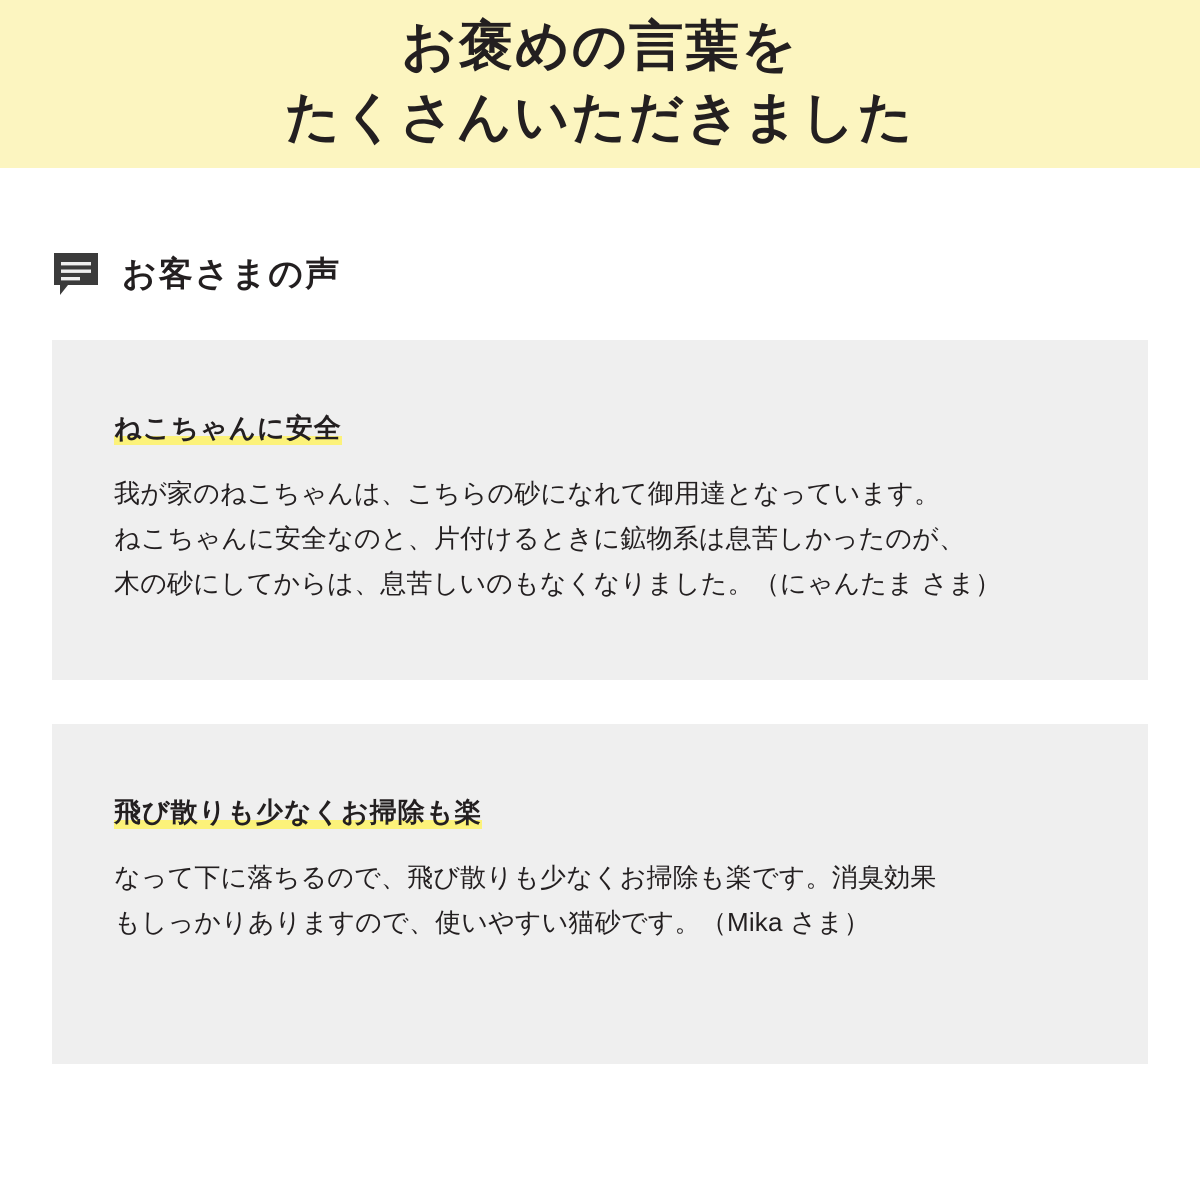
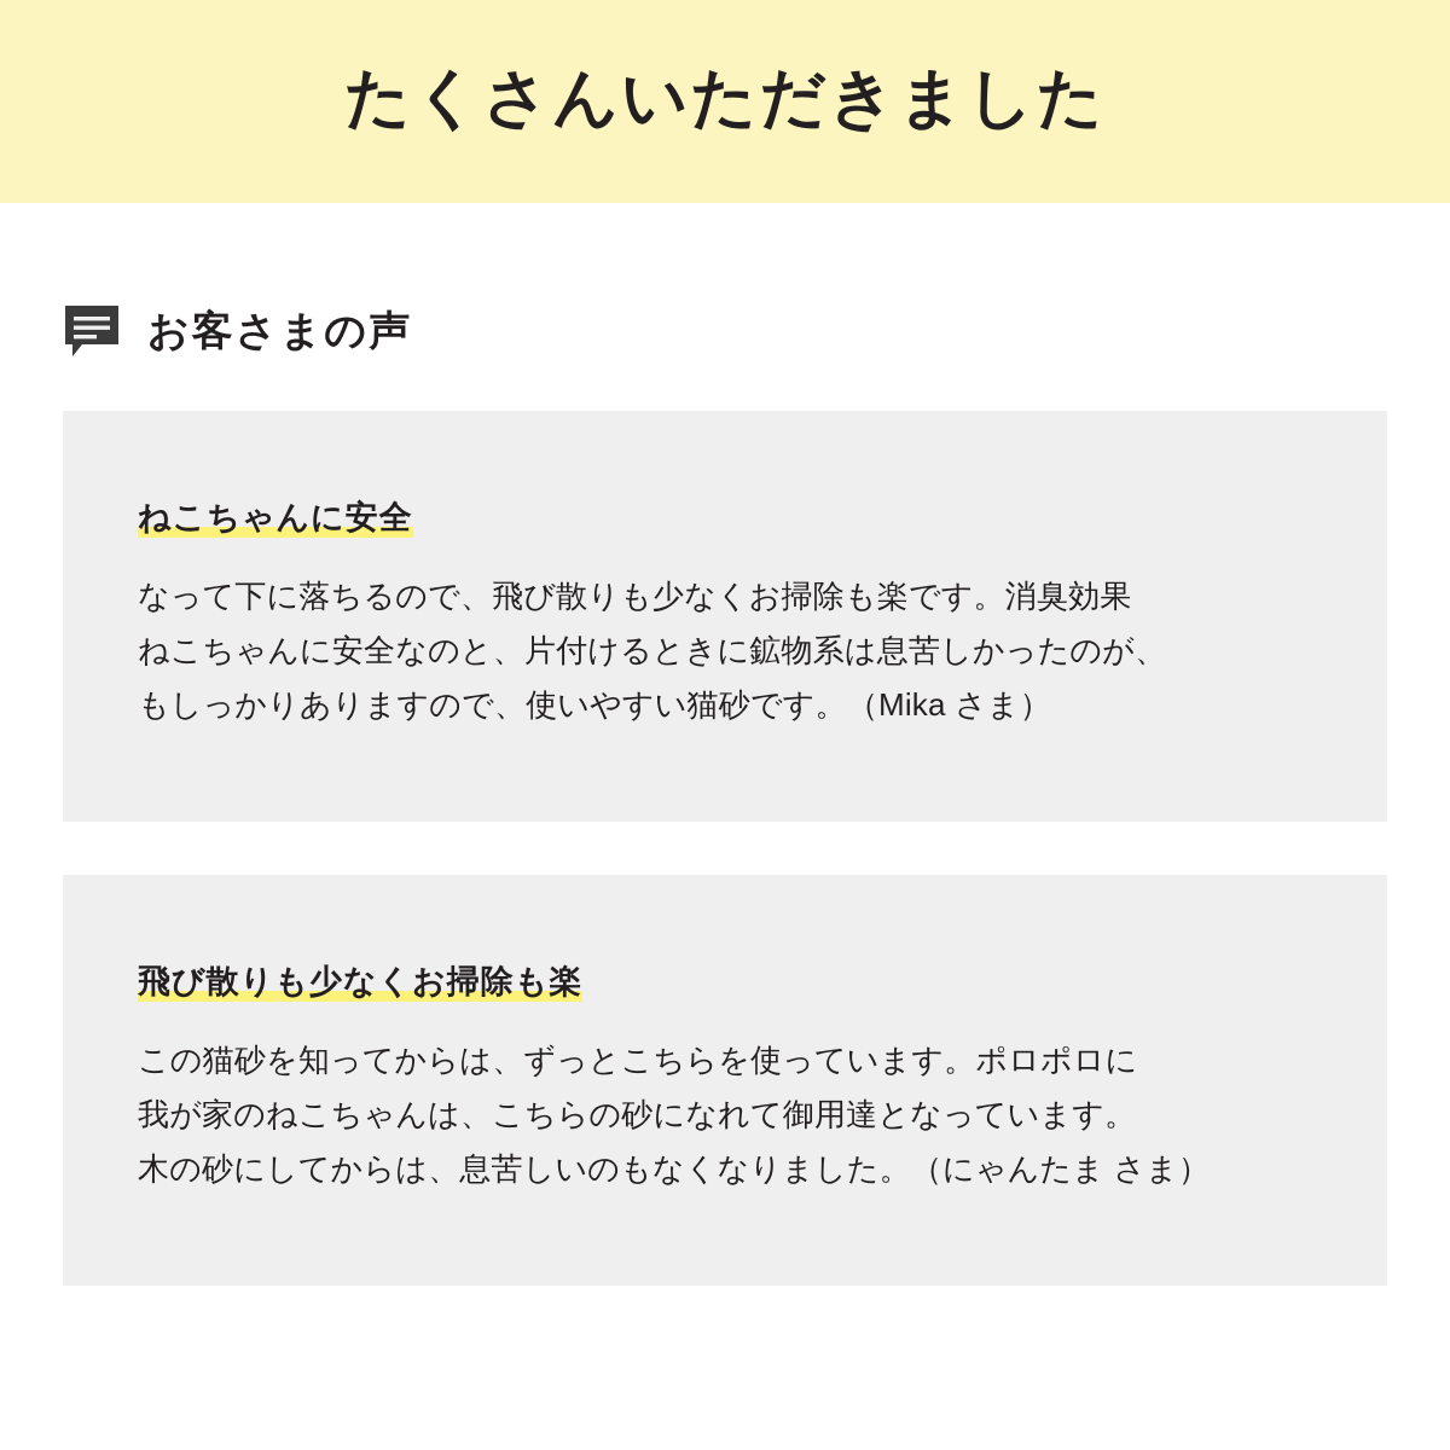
- お褒めの言葉を
  たくさんいただきました
  お客さまの声
  ねこちゃんに安全
- 我が家のねこちゃんは、こちらの砂になれて御用達となっています。
+ なって下に落ちるので、飛び散りも少なくお掃除も楽です。消臭効果
  ねこちゃんに安全なのと、片付けるときに鉱物系は息苦しかったのが、
- 木の砂にしてからは、息苦しいのもなくなりました。（にゃんたま さま）
+ もしっかりありますので、使いやすい猫砂です。（Mika さま）
  飛び散りも少なくお掃除も楽
+ この猫砂を知ってからは、ずっとこちらを使っています。ポロポロに
- なって下に落ちるので、飛び散りも少なくお掃除も楽です。消臭効果
+ 我が家のねこちゃんは、こちらの砂になれて御用達となっています。
- もしっかりありますので、使いやすい猫砂です。（Mika さま）
+ 木の砂にしてからは、息苦しいのもなくなりました。（にゃんたま さま）
